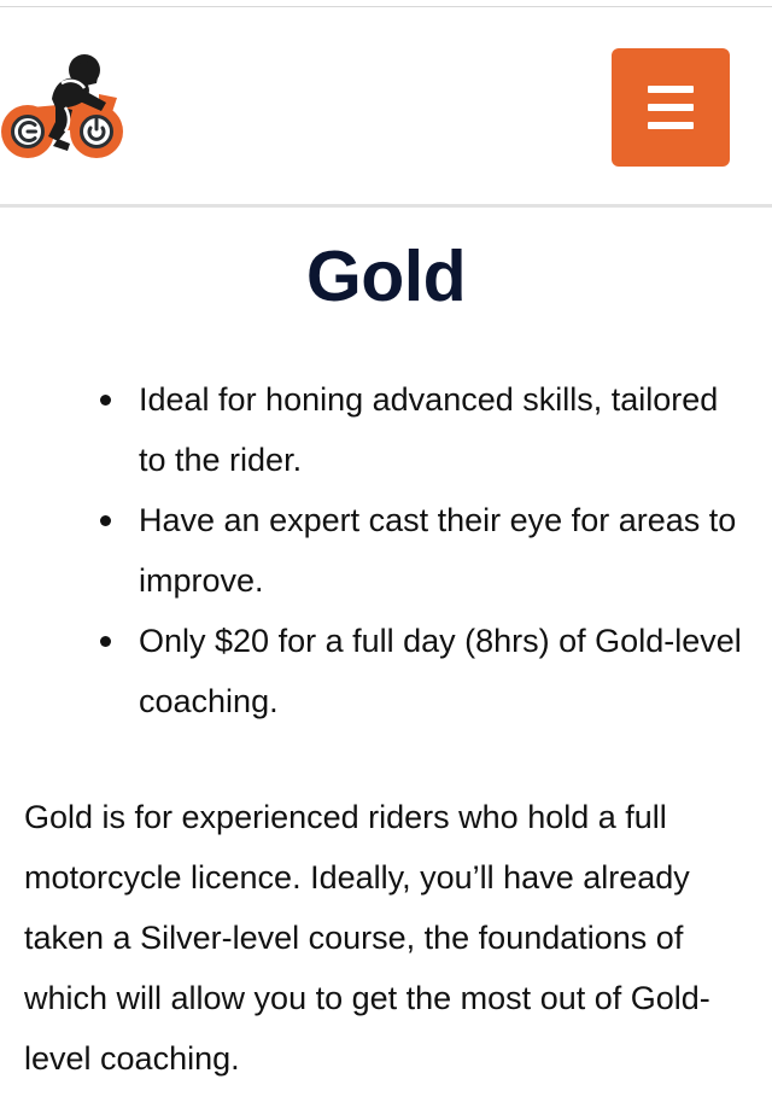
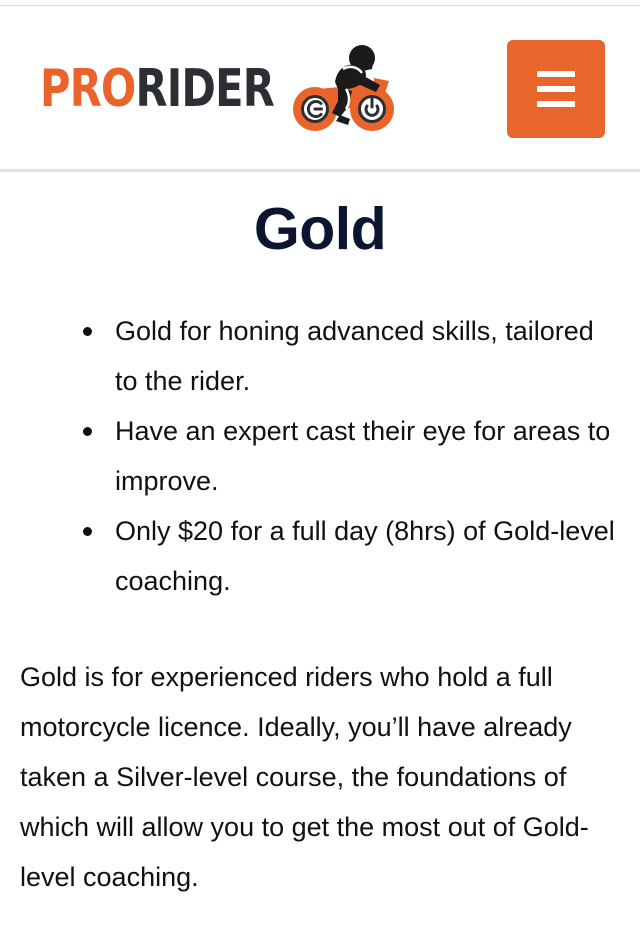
+ PRORIDER
  Gold
- Ideal for honing advanced skills, tailored to the rider.
+ Gold for honing advanced skills, tailored to the rider.
  Have an expert cast their eye for areas to improve.
  Only $20 for a full day (8hrs) of Gold-level coaching.
  Gold is for experienced riders who hold a full motorcycle licence. Ideally, you’ll have already taken a Silver-level course, the foundations of which will allow you to get the most out of Gold-level coaching.
